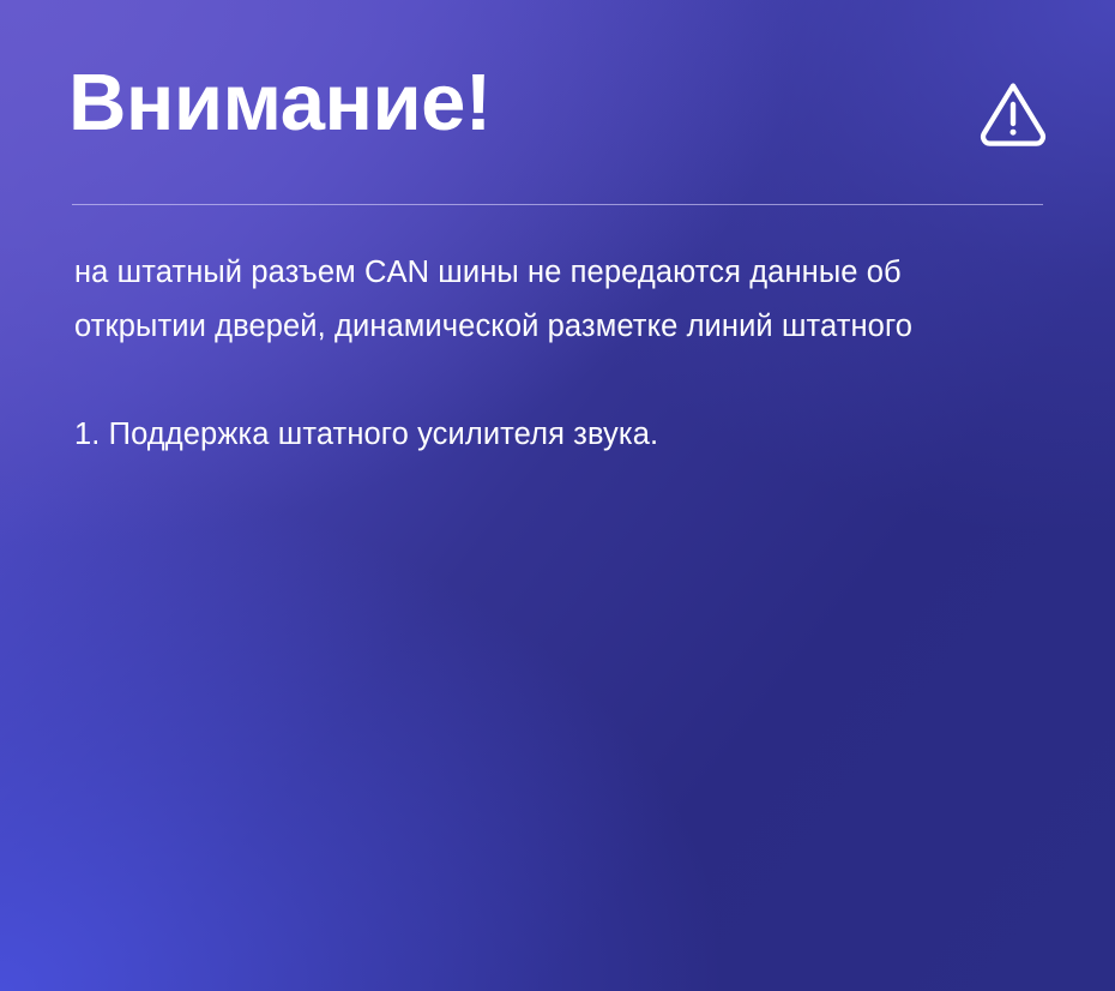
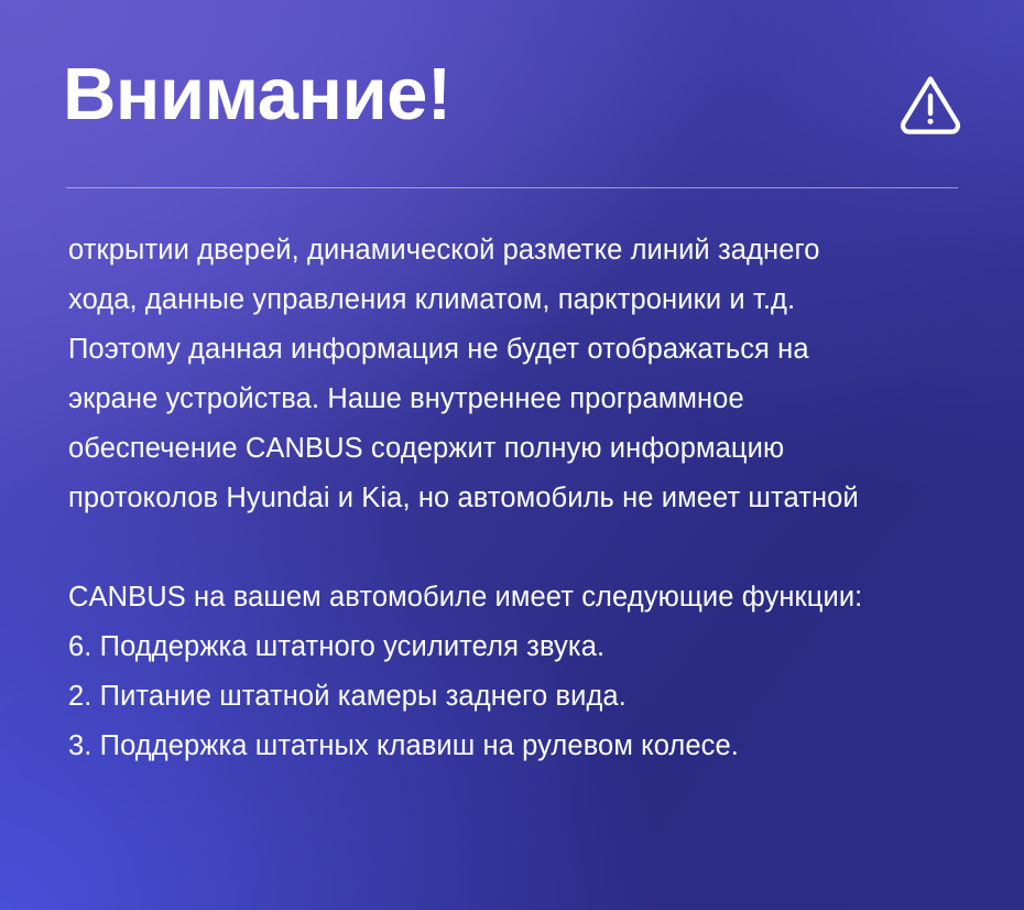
  Внимание!
- на штатный разъем CAN шины не передаются данные об
- открытии дверей, динамической разметке линий штатного
+ открытии дверей, динамической разметке линий заднего
+ хода, данные управления климатом, парктроники и т.д.
+ Поэтому данная информация не будет отображаться на
+ экране устройства. Наше внутреннее программное
+ обеспечение CANBUS содержит полную информацию
+ протоколов Hyundai и Kia, но автомобиль не имеет штатной
+ CANBUS на вашем автомобиле имеет следующие функции:
- 1. Поддержка штатного усилителя звука.
+ 6. Поддержка штатного усилителя звука.
+ 2. Питание штатной камеры заднего вида.
+ 3. Поддержка штатных клавиш на рулевом колесе.
